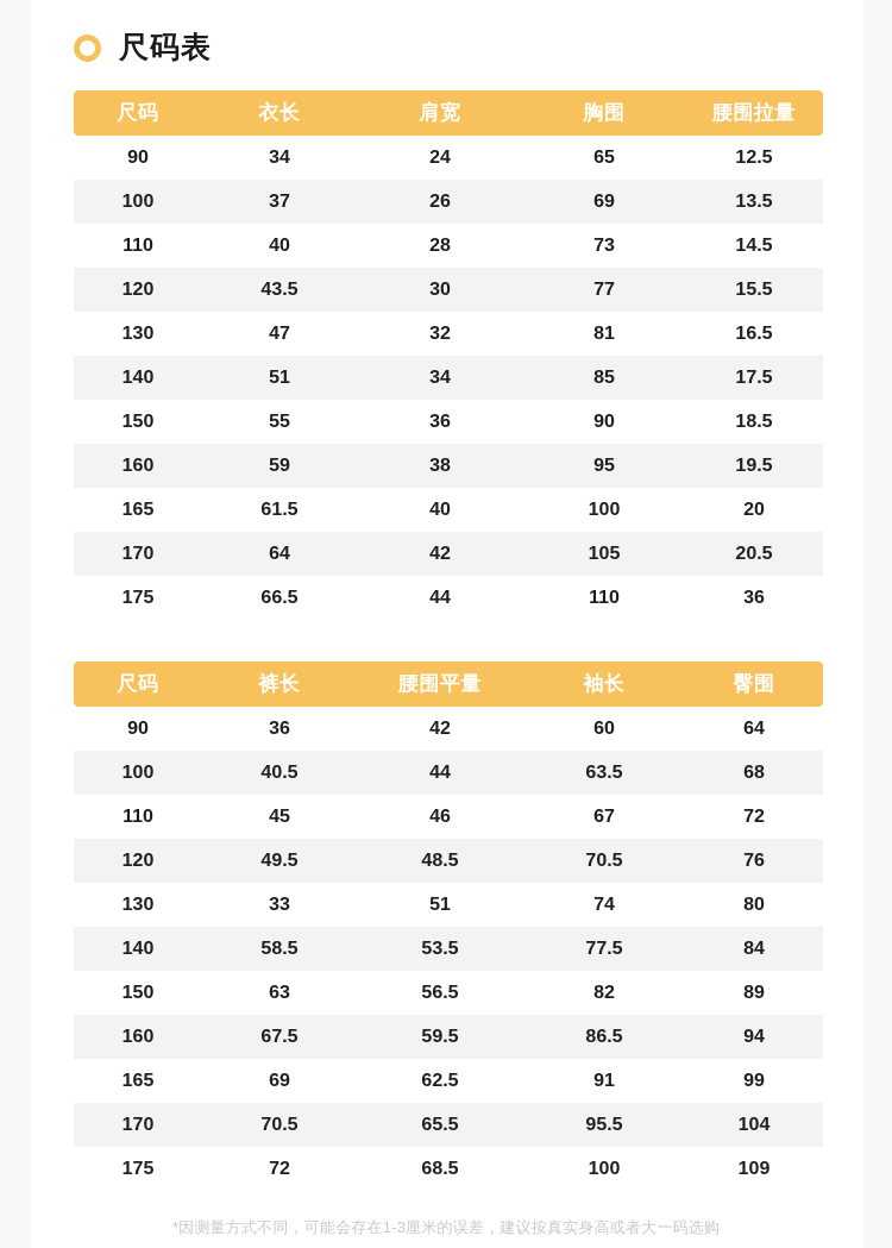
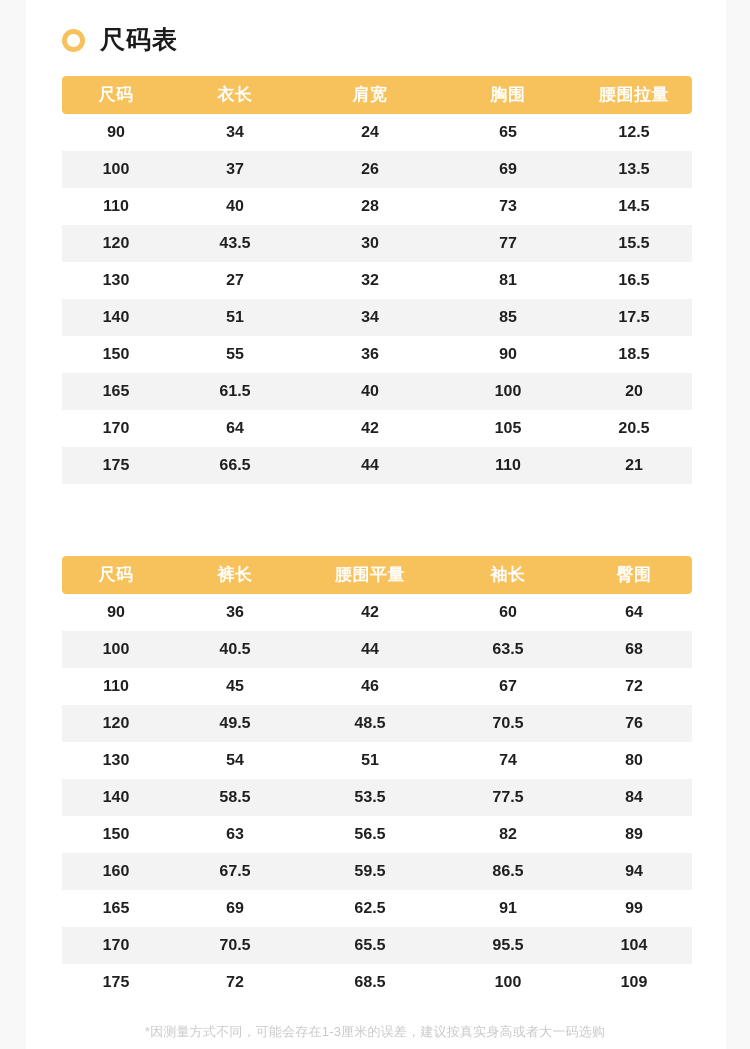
  尺码表
  尺码	衣长	肩宽	胸围	腰围拉量
  90	34	24	65	12.5
  100	37	26	69	13.5
  110	40	28	73	14.5
  120	43.5	30	77	15.5
- 130	47	32	81	16.5
+ 130	27	32	81	16.5
  140	51	34	85	17.5
  150	55	36	90	18.5
- 160	59	38	95	19.5
  165	61.5	40	100	20
  170	64	42	105	20.5
- 175	66.5	44	110	36
+ 175	66.5	44	110	21
  尺码	裤长	腰围平量	袖长	臀围
  90	36	42	60	64
  100	40.5	44	63.5	68
  110	45	46	67	72
  120	49.5	48.5	70.5	76
- 130	33	51	74	80
+ 130	54	51	74	80
  140	58.5	53.5	77.5	84
  150	63	56.5	82	89
  160	67.5	59.5	86.5	94
  165	69	62.5	91	99
  170	70.5	65.5	95.5	104
  175	72	68.5	100	109
  *因测量方式不同，可能会存在1-3厘米的误差，建议按真实身高或者大一码选购
